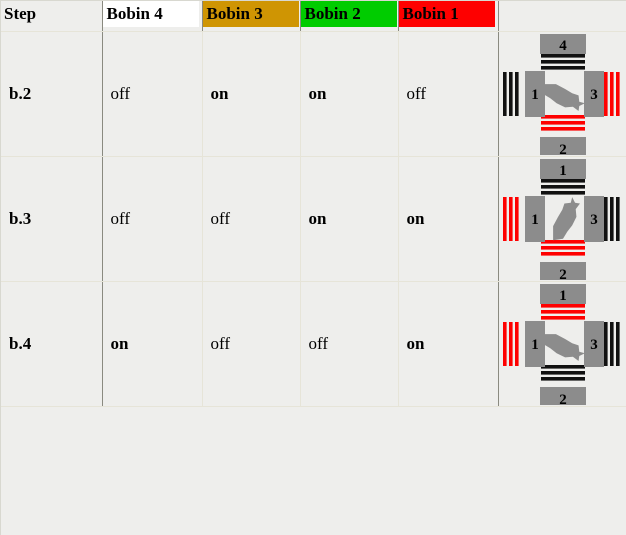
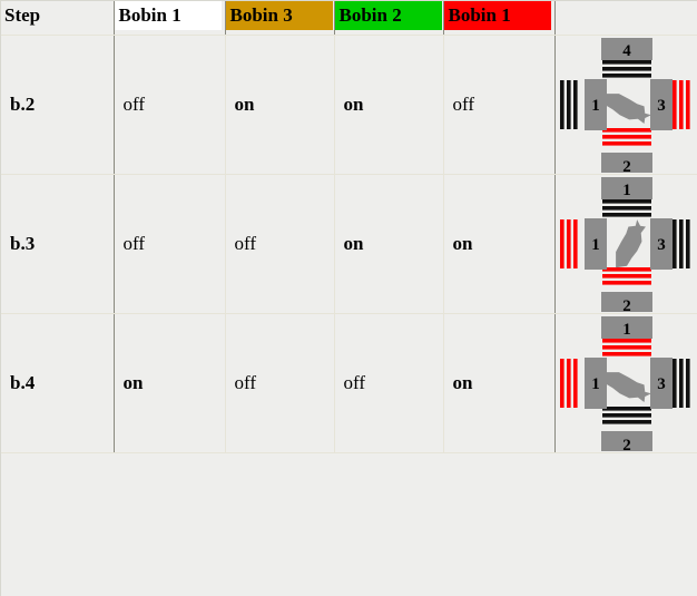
- Step	Bobin 4	Bobin 3	Bobin 2	Bobin 1
+ Step	Bobin 1	Bobin 3	Bobin 2	Bobin 1
  b.2	off	on	on	off	4 2 1 3
  b.3	off	off	on	on	1 2 1 3
  b.4	on	off	off	on	1 2 1 3
